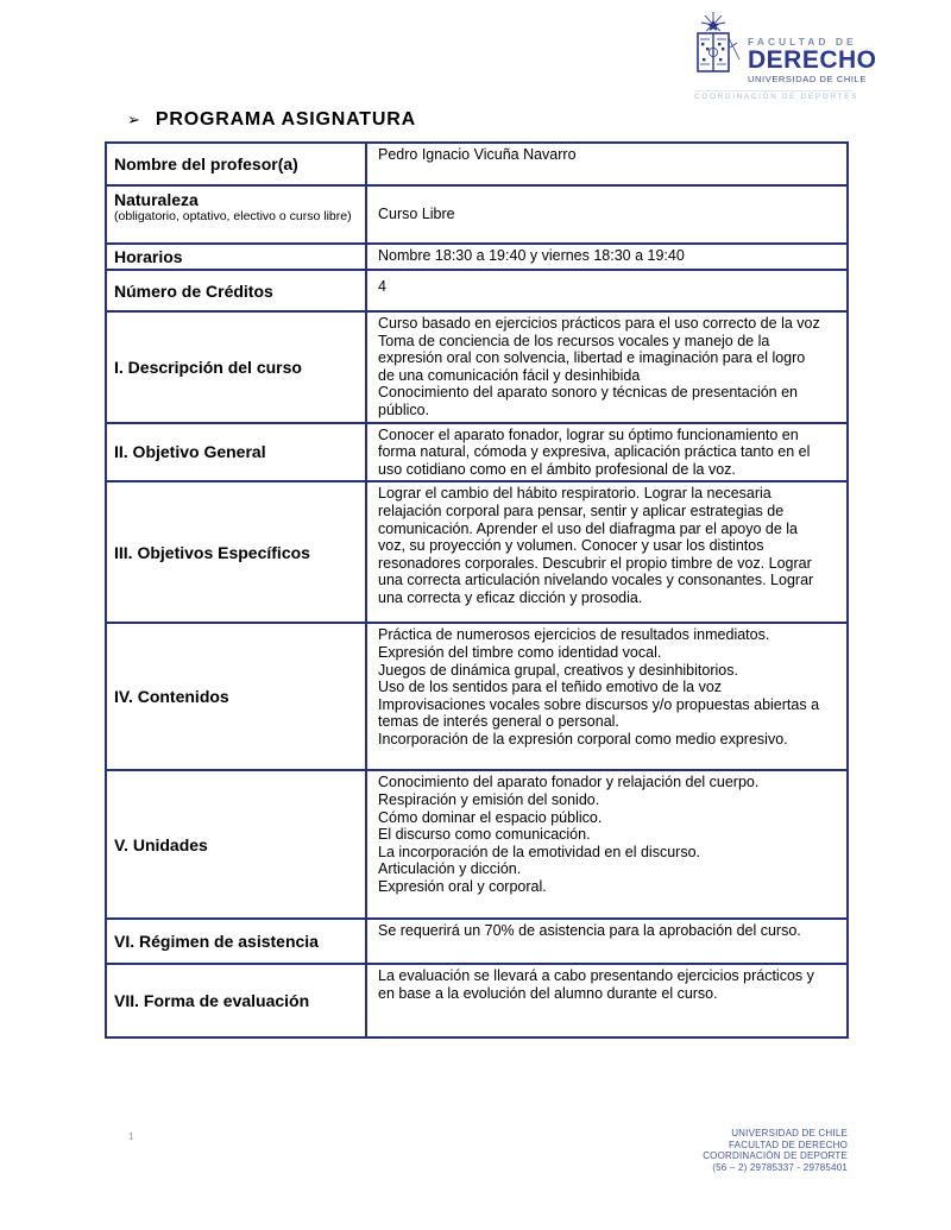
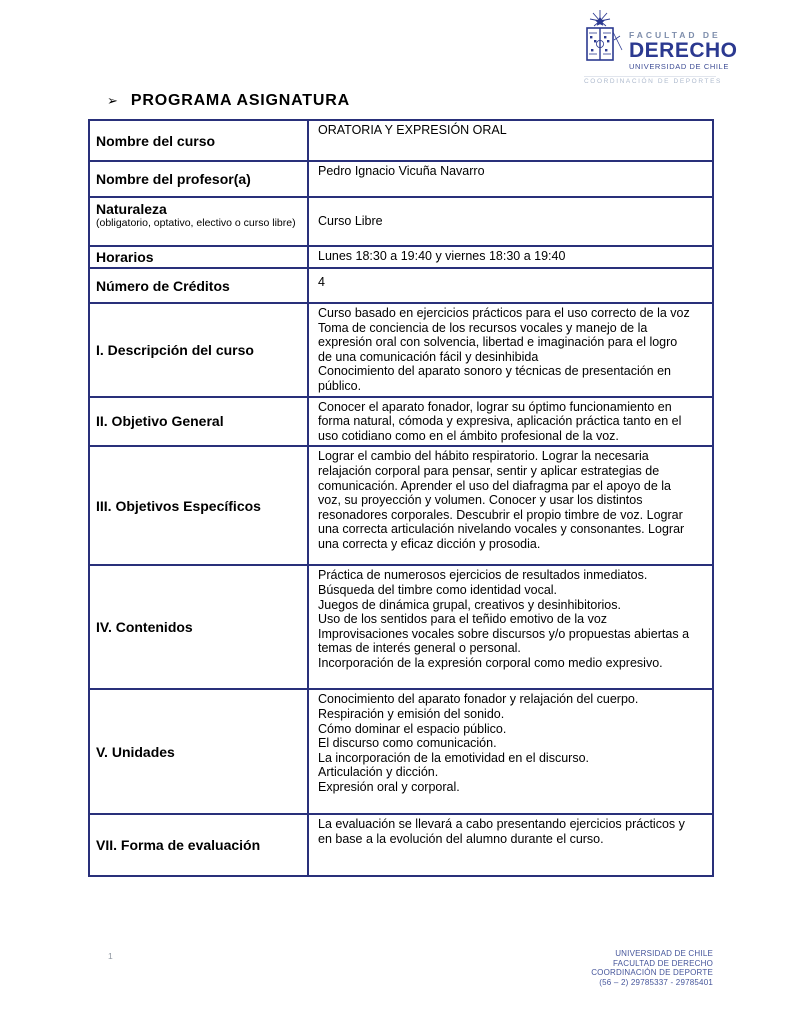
  FACULTAD DE
  DERECHO
  UNIVERSIDAD DE CHILE
  ➢
  PROGRAMA ASIGNATURA
+ Nombre del curso	ORATORIA Y EXPRESIÓN ORAL
  Nombre del profesor(a)	Pedro Ignacio Vicuña Navarro
  Naturaleza(obligatorio, optativo, electivo o curso libre)	Curso Libre
- Horarios	Nombre 18:30 a 19:40 y viernes 18:30 a 19:40
+ Horarios	Lunes 18:30 a 19:40 y viernes 18:30 a 19:40
  Número de Créditos	4
  I. Descripción del curso	Curso basado en ejercicios prácticos para el uso correcto de la voz Toma de conciencia de los recursos vocales y manejo de la expresión oral con solvencia, libertad e imaginación para el logro de una comunicación fácil y desinhibida Conocimiento del aparato sonoro y técnicas de presentación en público.
  II. Objetivo General	Conocer el aparato fonador, lograr su óptimo funcionamiento en forma natural, cómoda y expresiva, aplicación práctica tanto en el uso cotidiano como en el ámbito profesional de la voz.
  III. Objetivos Específicos	Lograr el cambio del hábito respiratorio. Lograr la necesaria relajación corporal para pensar, sentir y aplicar estrategias de comunicación. Aprender el uso del diafragma par el apoyo de la voz, su proyección y volumen. Conocer y usar los distintos resonadores corporales. Descubrir el propio timbre de voz. Lograr una correcta articulación nivelando vocales y consonantes. Lograr una correcta y eficaz dicción y prosodia.
- IV. Contenidos	Práctica de numerosos ejercicios de resultados inmediatos. Expresión del timbre como identidad vocal. Juegos de dinámica grupal, creativos y desinhibitorios. Uso de los sentidos para el teñido emotivo de la voz Improvisaciones vocales sobre discursos y/o propuestas abiertas a temas de interés general o personal. Incorporación de la expresión corporal como medio expresivo.
+ IV. Contenidos	Práctica de numerosos ejercicios de resultados inmediatos. Búsqueda del timbre como identidad vocal. Juegos de dinámica grupal, creativos y desinhibitorios. Uso de los sentidos para el teñido emotivo de la voz Improvisaciones vocales sobre discursos y/o propuestas abiertas a temas de interés general o personal. Incorporación de la expresión corporal como medio expresivo.
  V. Unidades	Conocimiento del aparato fonador y relajación del cuerpo. Respiración y emisión del sonido. Cómo dominar el espacio público. El discurso como comunicación. La incorporación de la emotividad en el discurso. Articulación y dicción. Expresión oral y corporal.
- VI. Régimen de asistencia	Se requerirá un 70% de asistencia para la aprobación del curso.
  VII. Forma de evaluación	La evaluación se llevará a cabo presentando ejercicios prácticos y en base a la evolución del alumno durante el curso.
  1
  UNIVERSIDAD DE CHILE
  FACULTAD DE DERECHO
  COORDINACIÓN DE DEPORTE
  (56 – 2) 29785337 - 29785401
